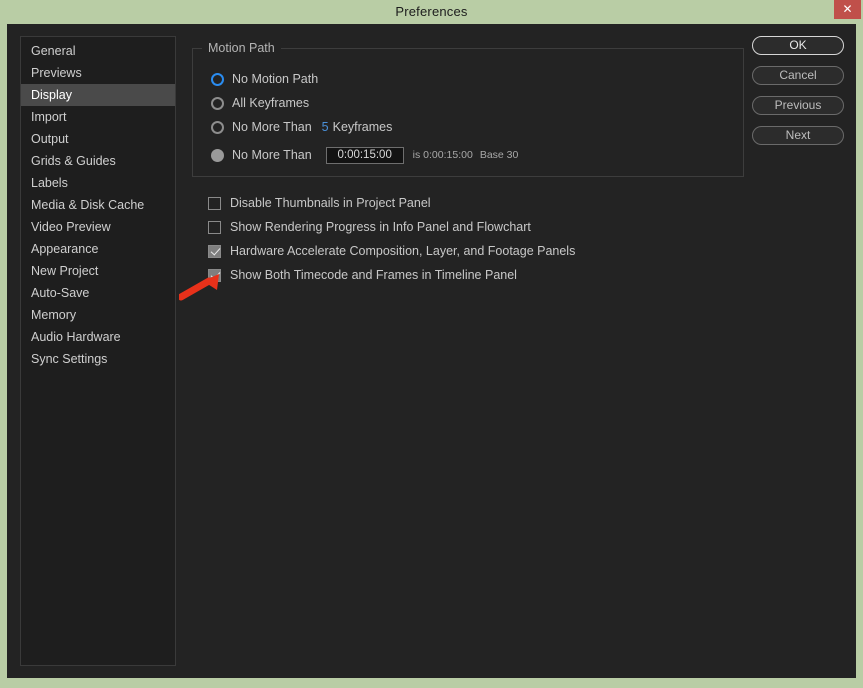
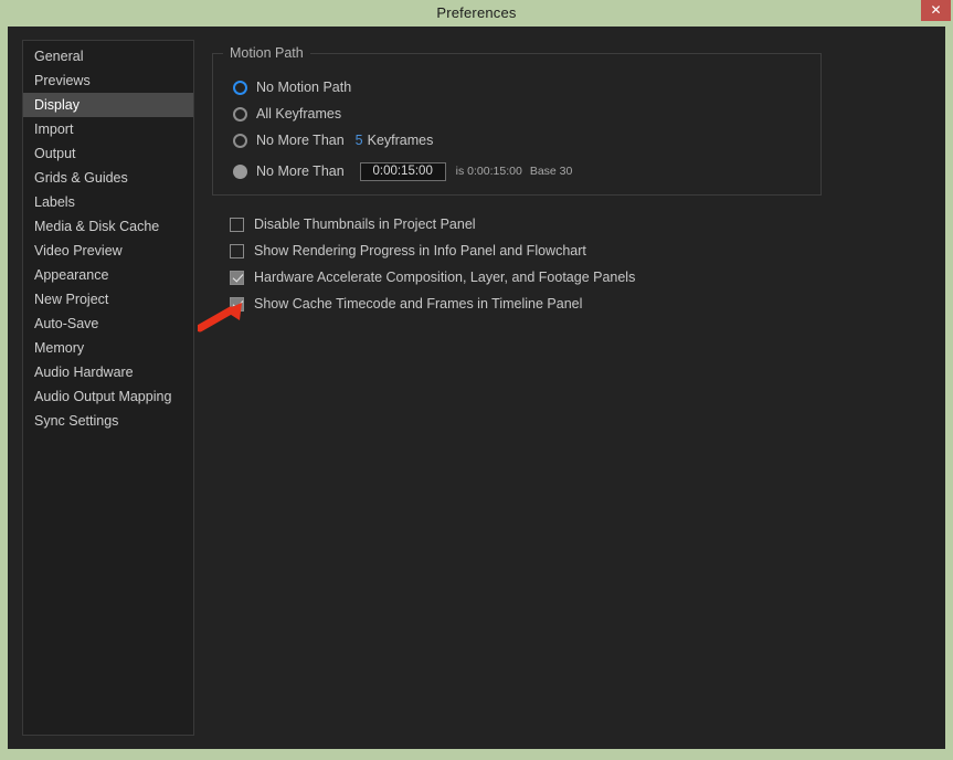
  Preferences
  ✕
  General
  Previews
  Display
  Import
  Output
  Grids & Guides
  Labels
  Media & Disk Cache
  Video Preview
  Appearance
  New Project
  Auto-Save
  Memory
  Audio Hardware
+ Audio Output Mapping
  Sync Settings
  Motion Path
  No Motion Path
  All Keyframes
  No More Than
  5
  Keyframes
  No More Than
  0:00:15:00
  is 0:00:15:00 Base 30
  Disable Thumbnails in Project Panel
  Show Rendering Progress in Info Panel and Flowchart
  Hardware Accelerate Composition, Layer, and Footage Panels
- Show Both Timecode and Frames in Timeline Panel
+ Show Cache Timecode and Frames in Timeline Panel
- OK
- Cancel
- Previous
- Next
